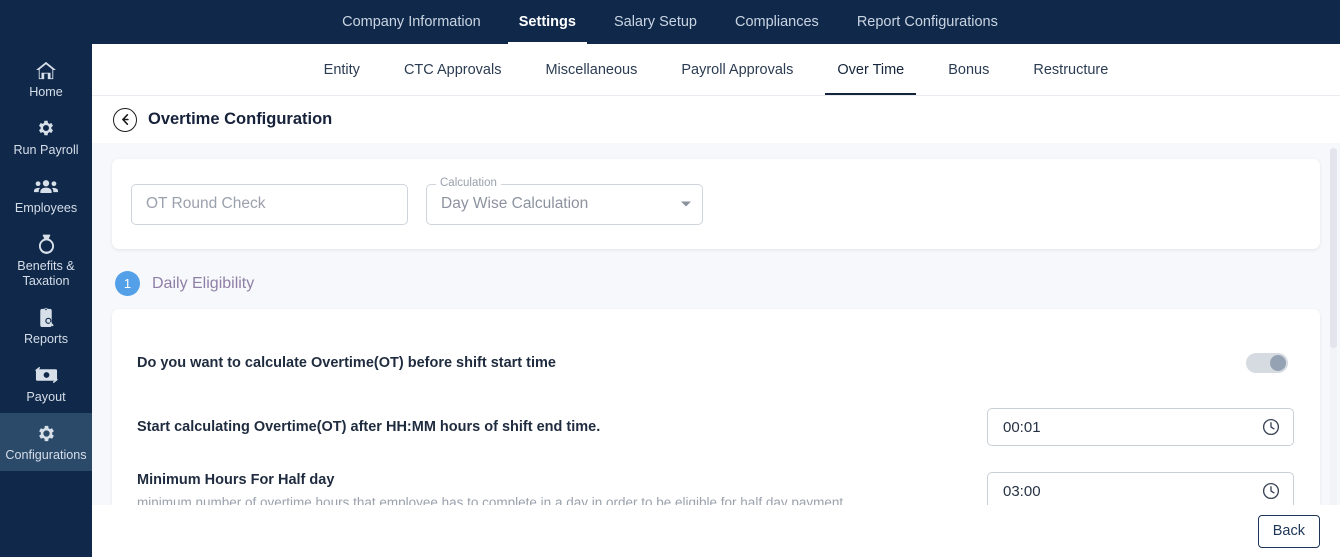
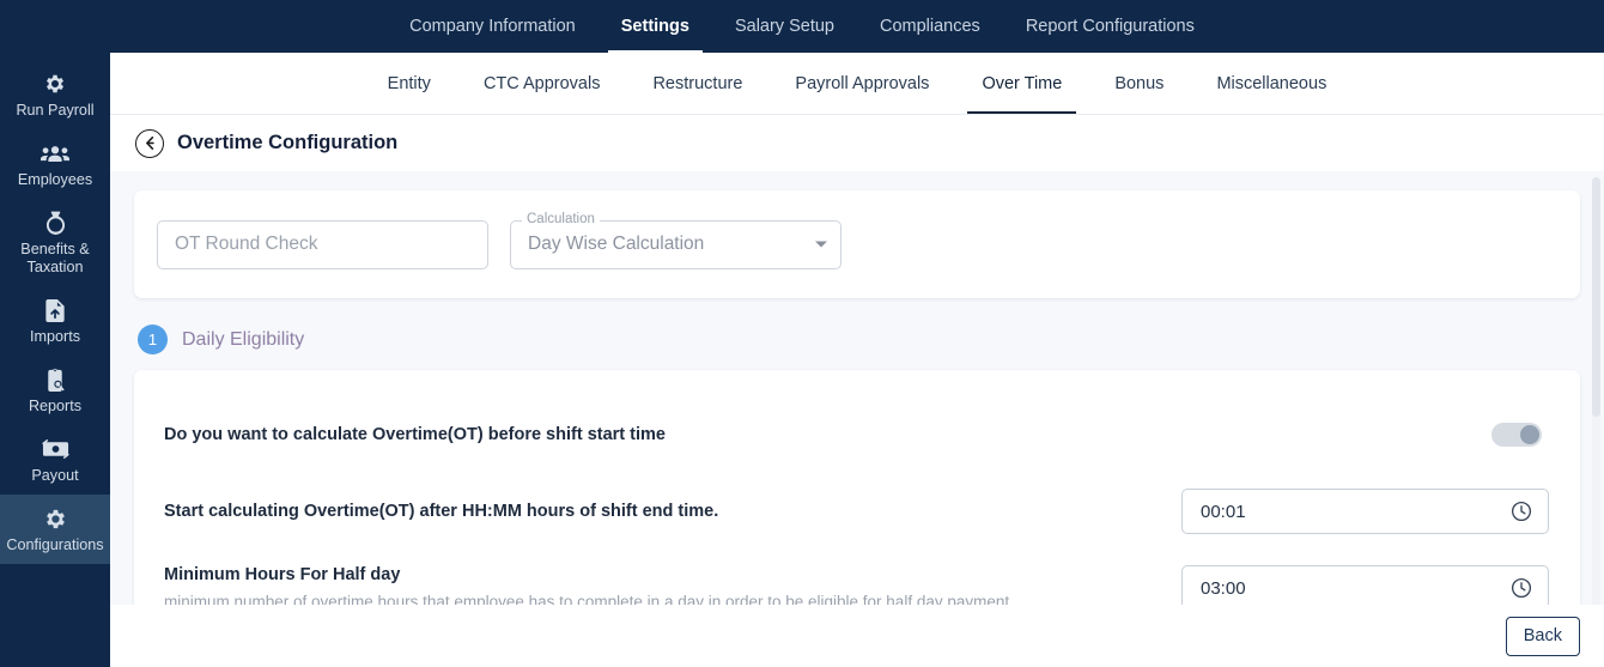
  Company Information
  Settings
  Salary Setup
  Compliances
  Report Configurations
- Home
  Run Payroll
  Employees
  Benefits & Taxation
+ Imports
  Reports
  Payout
  Configurations
  Entity
  CTC Approvals
- Miscellaneous
+ Restructure
  Payroll Approvals
  Over Time
  Bonus
- Restructure
+ Miscellaneous
  Overtime Configuration
  OT Round Check
  Day Wise Calculation
  Calculation
  1
  Daily Eligibility
  Do you want to calculate Overtime(OT) before shift start time
  Start calculating Overtime(OT) after HH:MM hours of shift end time.
  00:01
  Minimum Hours For Half day
  minimum number of overtime hours that employee has to complete in a day in order to be eligible for half day payment
  03:00
  Back
